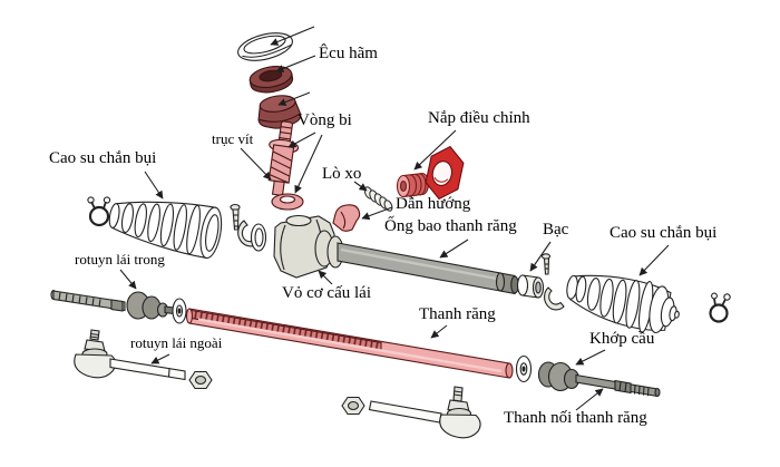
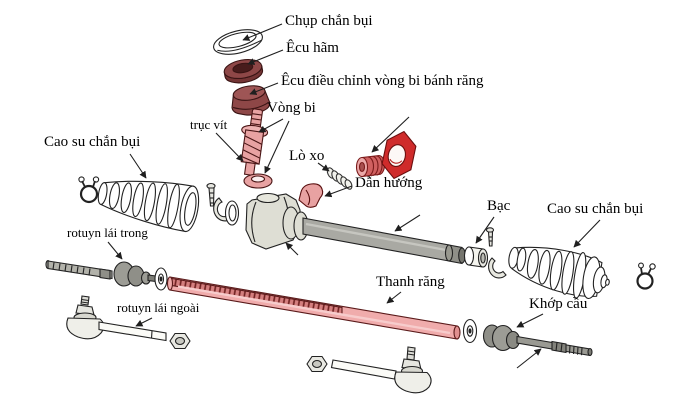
+ Chụp chắn bụi
  Êcu hãm
+ Êcu điều chỉnh vòng bi bánh răng
  Vòng bi
- Nắp điều chỉnh
  trục vít
  Lò xo
  Cao su chắn bụi
  Dẫn hướng
- Ống bao thanh răng
  Bạc
  Cao su chắn bụi
  rotuyn lái trong
- Vỏ cơ cấu lái
  Thanh răng
  Khớp cầu
  rotuyn lái ngoài
- Thanh nối thanh răng
